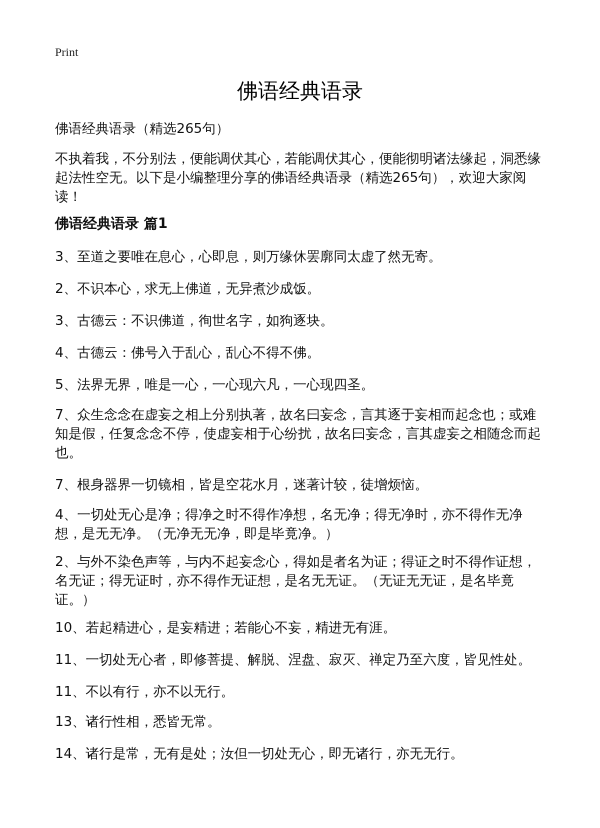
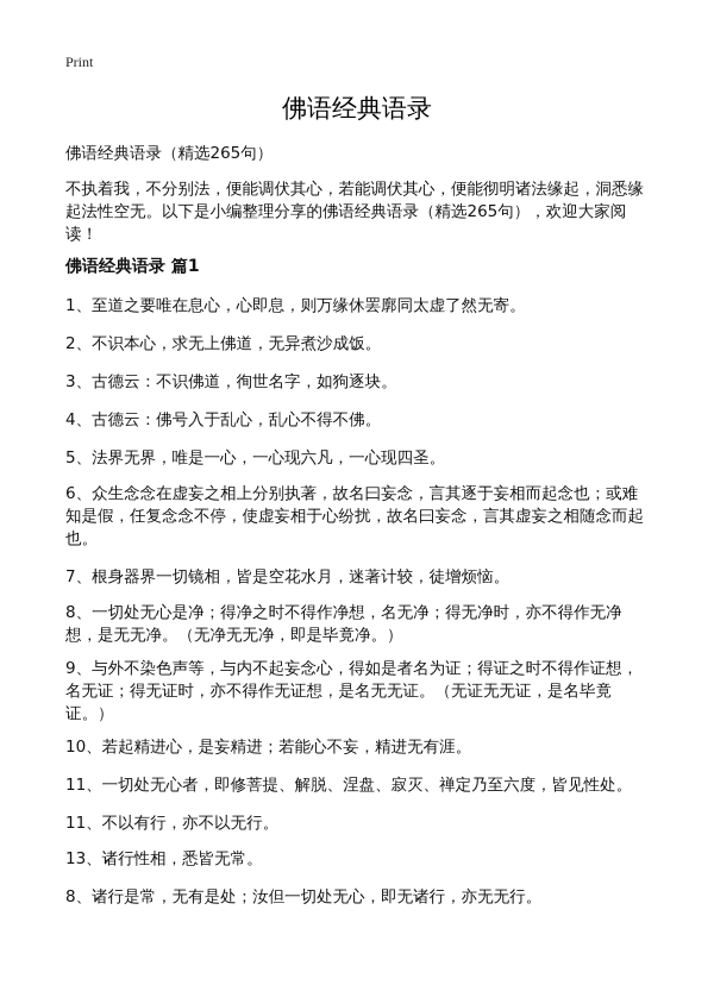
  Print
  佛语经典语录
  佛语经典语录（精选265句）
  不执着我，不分别法，便能调伏其心，若能调伏其心，便能彻明诸法缘起，洞悉缘起法性空无。以下是小编整理分享的佛语经典语录（精选265句），欢迎大家阅读！
  佛语经典语录 篇1
- 3、至道之要唯在息心，心即息，则万缘休罢廓同太虚了然无寄。
+ 1、至道之要唯在息心，心即息，则万缘休罢廓同太虚了然无寄。
  2、不识本心，求无上佛道，无异煮沙成饭。
  3、古德云：不识佛道，徇世名字，如狗逐块。
  4、古德云：佛号入于乱心，乱心不得不佛。
  5、法界无界，唯是一心，一心现六凡，一心现四圣。
- 7、众生念念在虚妄之相上分别执著，故名曰妄念，言其逐于妄相而起念也；或难知是假，任复念念不停，使虚妄相于心纷扰，故名曰妄念，言其虚妄之相随念而起也。
+ 6、众生念念在虚妄之相上分别执著，故名曰妄念，言其逐于妄相而起念也；或难知是假，任复念念不停，使虚妄相于心纷扰，故名曰妄念，言其虚妄之相随念而起也。
  7、根身器界一切镜相，皆是空花水月，迷著计较，徒增烦恼。
- 4、一切处无心是净；得净之时不得作净想，名无净；得无净时，亦不得作无净想，是无无净。（无净无无净，即是毕竟净。）
+ 8、一切处无心是净；得净之时不得作净想，名无净；得无净时，亦不得作无净想，是无无净。（无净无无净，即是毕竟净。）
- 2、与外不染色声等，与内不起妄念心，得如是者名为证；得证之时不得作证想，名无证；得无证时，亦不得作无证想，是名无无证。（无证无无证，是名毕竟证。）
+ 9、与外不染色声等，与内不起妄念心，得如是者名为证；得证之时不得作证想，名无证；得无证时，亦不得作无证想，是名无无证。（无证无无证，是名毕竟证。）
  10、若起精进心，是妄精进；若能心不妄，精进无有涯。
  11、一切处无心者，即修菩提、解脱、涅盘、寂灭、禅定乃至六度，皆见性处。
  11、不以有行，亦不以无行。
  13、诸行性相，悉皆无常。
- 14、诸行是常，无有是处；汝但一切处无心，即无诸行，亦无无行。
+ 8、诸行是常，无有是处；汝但一切处无心，即无诸行，亦无无行。
